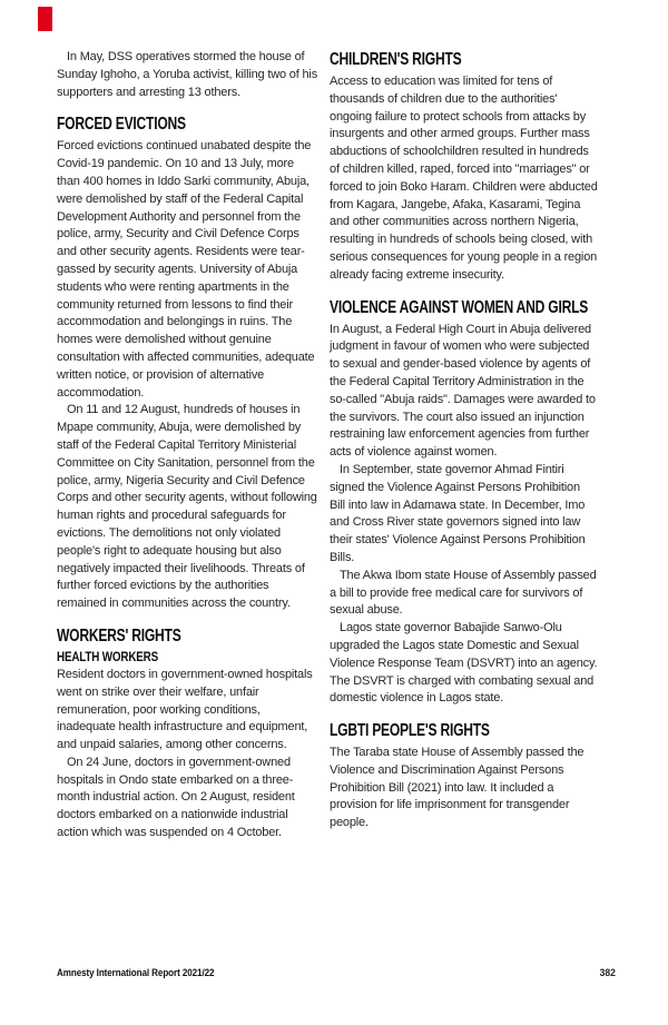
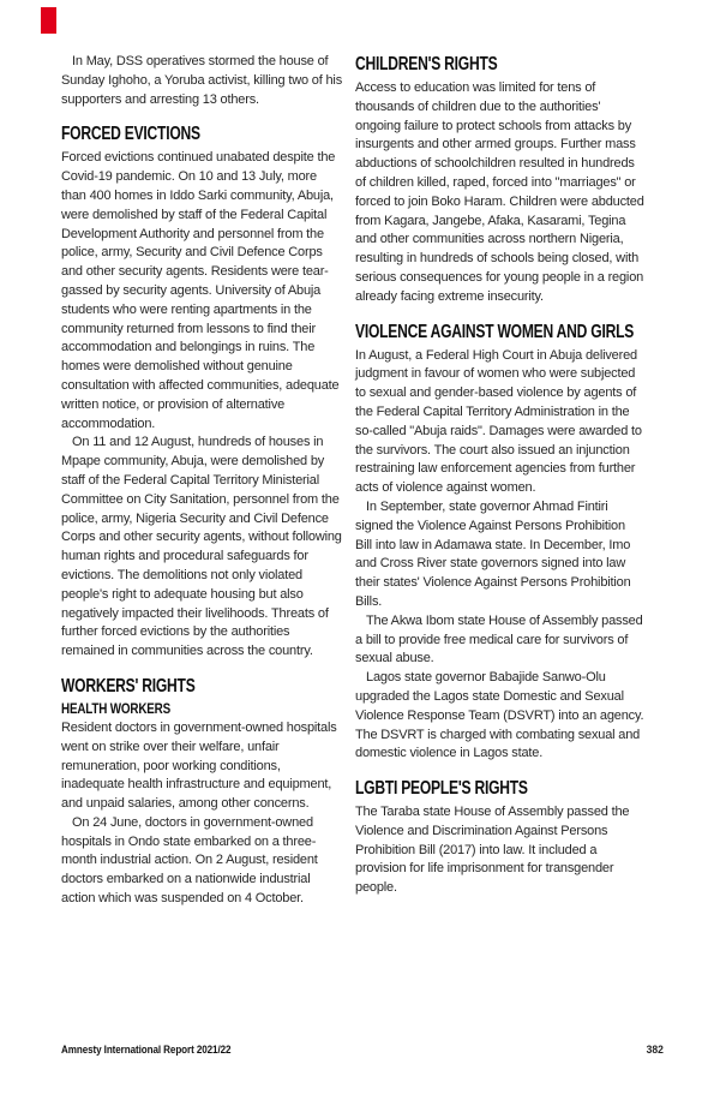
  In May, DSS operatives stormed the house of Sunday Ighoho, a Yoruba activist, killing two of his supporters and arresting 13 others.
  FORCED EVICTIONS
  Forced evictions continued unabated despite the Covid-19 pandemic. On 10 and 13 July, more than 400 homes in Iddo Sarki community, Abuja, were demolished by staff of the Federal Capital Development Authority and personnel from the police, army, Security and Civil Defence Corps and other security agents. Residents were tear-gassed by security agents. University of Abuja students who were renting apartments in the community returned from lessons to find their accommodation and belongings in ruins. The homes were demolished without genuine consultation with affected communities, adequate written notice, or provision of alternative accommodation.
  On 11 and 12 August, hundreds of houses in Mpape community, Abuja, were demolished by staff of the Federal Capital Territory Ministerial Committee on City Sanitation, personnel from the police, army, Nigeria Security and Civil Defence Corps and other security agents, without following human rights and procedural safeguards for evictions. The demolitions not only violated people's right to adequate housing but also negatively impacted their livelihoods. Threats of further forced evictions by the authorities remained in communities across the country.
  WORKERS' RIGHTS
  HEALTH WORKERS
  Resident doctors in government-owned hospitals went on strike over their welfare, unfair remuneration, poor working conditions, inadequate health infrastructure and equipment, and unpaid salaries, among other concerns.
  On 24 June, doctors in government-owned hospitals in Ondo state embarked on a three-month industrial action. On 2 August, resident doctors embarked on a nationwide industrial action which was suspended on 4 October.
  CHILDREN'S RIGHTS
  Access to education was limited for tens of thousands of children due to the authorities' ongoing failure to protect schools from attacks by insurgents and other armed groups. Further mass abductions of schoolchildren resulted in hundreds of children killed, raped, forced into "marriages" or forced to join Boko Haram. Children were abducted from Kagara, Jangebe, Afaka, Kasarami, Tegina and other communities across northern Nigeria, resulting in hundreds of schools being closed, with serious consequences for young people in a region already facing extreme insecurity.
  VIOLENCE AGAINST WOMEN AND GIRLS
  In August, a Federal High Court in Abuja delivered judgment in favour of women who were subjected to sexual and gender-based violence by agents of the Federal Capital Territory Administration in the so-called "Abuja raids". Damages were awarded to the survivors. The court also issued an injunction restraining law enforcement agencies from further acts of violence against women.
  In September, state governor Ahmad Fintiri signed the Violence Against Persons Prohibition Bill into law in Adamawa state. In December, Imo and Cross River state governors signed into law their states' Violence Against Persons Prohibition Bills.
  The Akwa Ibom state House of Assembly passed a bill to provide free medical care for survivors of sexual abuse.
  Lagos state governor Babajide Sanwo-Olu upgraded the Lagos state Domestic and Sexual Violence Response Team (DSVRT) into an agency. The DSVRT is charged with combating sexual and domestic violence in Lagos state.
  LGBTI PEOPLE'S RIGHTS
- The Taraba state House of Assembly passed the Violence and Discrimination Against Persons Prohibition Bill (2021) into law. It included a provision for life imprisonment for transgender people.
+ The Taraba state House of Assembly passed the Violence and Discrimination Against Persons Prohibition Bill (2017) into law. It included a provision for life imprisonment for transgender people.
  Amnesty International Report 2021/22
  382
